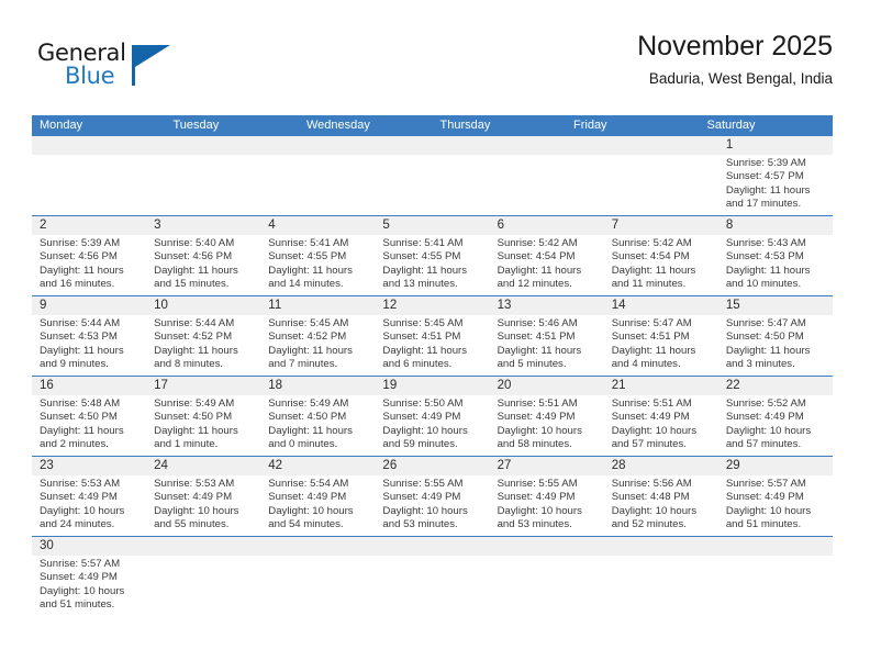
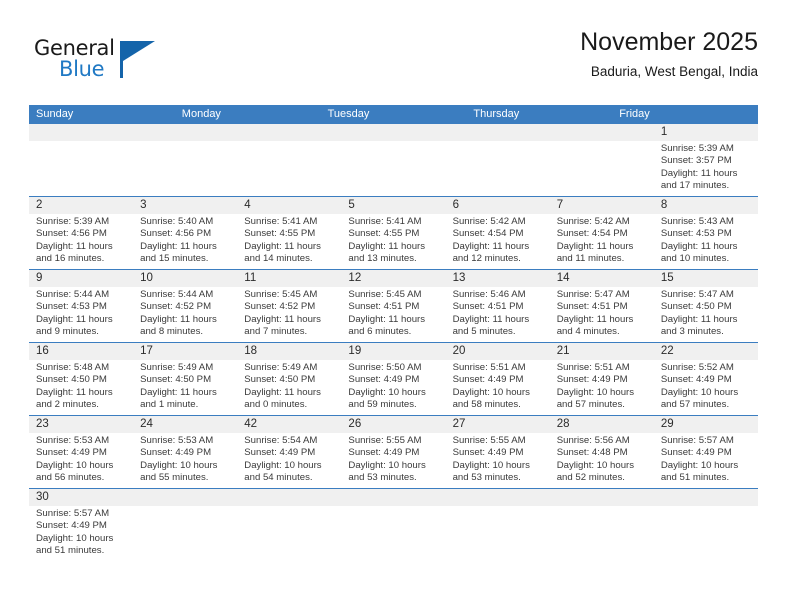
  General
  Blue
  November 2025
  Baduria, West Bengal, India
+ Sunday
  Monday
  Tuesday
- Wednesday
  Thursday
  Friday
- Saturday
  1
  Sunrise: 5:39 AM
- Sunset: 4:57 PM
+ Sunset: 3:57 PM
  Daylight: 11 hours
  and 17 minutes.
  2
  Sunrise: 5:39 AM
  Sunset: 4:56 PM
  Daylight: 11 hours
  and 16 minutes.
  3
  Sunrise: 5:40 AM
  Sunset: 4:56 PM
  Daylight: 11 hours
  and 15 minutes.
  4
  Sunrise: 5:41 AM
  Sunset: 4:55 PM
  Daylight: 11 hours
  and 14 minutes.
  5
  Sunrise: 5:41 AM
  Sunset: 4:55 PM
  Daylight: 11 hours
  and 13 minutes.
  6
  Sunrise: 5:42 AM
  Sunset: 4:54 PM
  Daylight: 11 hours
  and 12 minutes.
  7
  Sunrise: 5:42 AM
  Sunset: 4:54 PM
  Daylight: 11 hours
  and 11 minutes.
  8
  Sunrise: 5:43 AM
  Sunset: 4:53 PM
  Daylight: 11 hours
  and 10 minutes.
  9
  Sunrise: 5:44 AM
  Sunset: 4:53 PM
  Daylight: 11 hours
  and 9 minutes.
  10
  Sunrise: 5:44 AM
  Sunset: 4:52 PM
  Daylight: 11 hours
  and 8 minutes.
  11
  Sunrise: 5:45 AM
  Sunset: 4:52 PM
  Daylight: 11 hours
  and 7 minutes.
  12
  Sunrise: 5:45 AM
  Sunset: 4:51 PM
  Daylight: 11 hours
  and 6 minutes.
  13
  Sunrise: 5:46 AM
  Sunset: 4:51 PM
  Daylight: 11 hours
  and 5 minutes.
  14
  Sunrise: 5:47 AM
  Sunset: 4:51 PM
  Daylight: 11 hours
  and 4 minutes.
  15
  Sunrise: 5:47 AM
  Sunset: 4:50 PM
  Daylight: 11 hours
  and 3 minutes.
  16
  Sunrise: 5:48 AM
  Sunset: 4:50 PM
  Daylight: 11 hours
  and 2 minutes.
  17
  Sunrise: 5:49 AM
  Sunset: 4:50 PM
  Daylight: 11 hours
  and 1 minute.
  18
  Sunrise: 5:49 AM
  Sunset: 4:50 PM
  Daylight: 11 hours
  and 0 minutes.
  19
  Sunrise: 5:50 AM
  Sunset: 4:49 PM
  Daylight: 10 hours
  and 59 minutes.
  20
  Sunrise: 5:51 AM
  Sunset: 4:49 PM
  Daylight: 10 hours
  and 58 minutes.
  21
  Sunrise: 5:51 AM
  Sunset: 4:49 PM
  Daylight: 10 hours
  and 57 minutes.
  22
  Sunrise: 5:52 AM
  Sunset: 4:49 PM
  Daylight: 10 hours
  and 57 minutes.
  23
  Sunrise: 5:53 AM
  Sunset: 4:49 PM
  Daylight: 10 hours
- and 24 minutes.
+ and 56 minutes.
  24
  Sunrise: 5:53 AM
  Sunset: 4:49 PM
  Daylight: 10 hours
  and 55 minutes.
  42
  Sunrise: 5:54 AM
  Sunset: 4:49 PM
  Daylight: 10 hours
  and 54 minutes.
  26
  Sunrise: 5:55 AM
  Sunset: 4:49 PM
  Daylight: 10 hours
  and 53 minutes.
  27
  Sunrise: 5:55 AM
  Sunset: 4:49 PM
  Daylight: 10 hours
  and 53 minutes.
  28
  Sunrise: 5:56 AM
  Sunset: 4:48 PM
  Daylight: 10 hours
  and 52 minutes.
  29
  Sunrise: 5:57 AM
  Sunset: 4:49 PM
  Daylight: 10 hours
  and 51 minutes.
  30
  Sunrise: 5:57 AM
  Sunset: 4:49 PM
  Daylight: 10 hours
  and 51 minutes.
